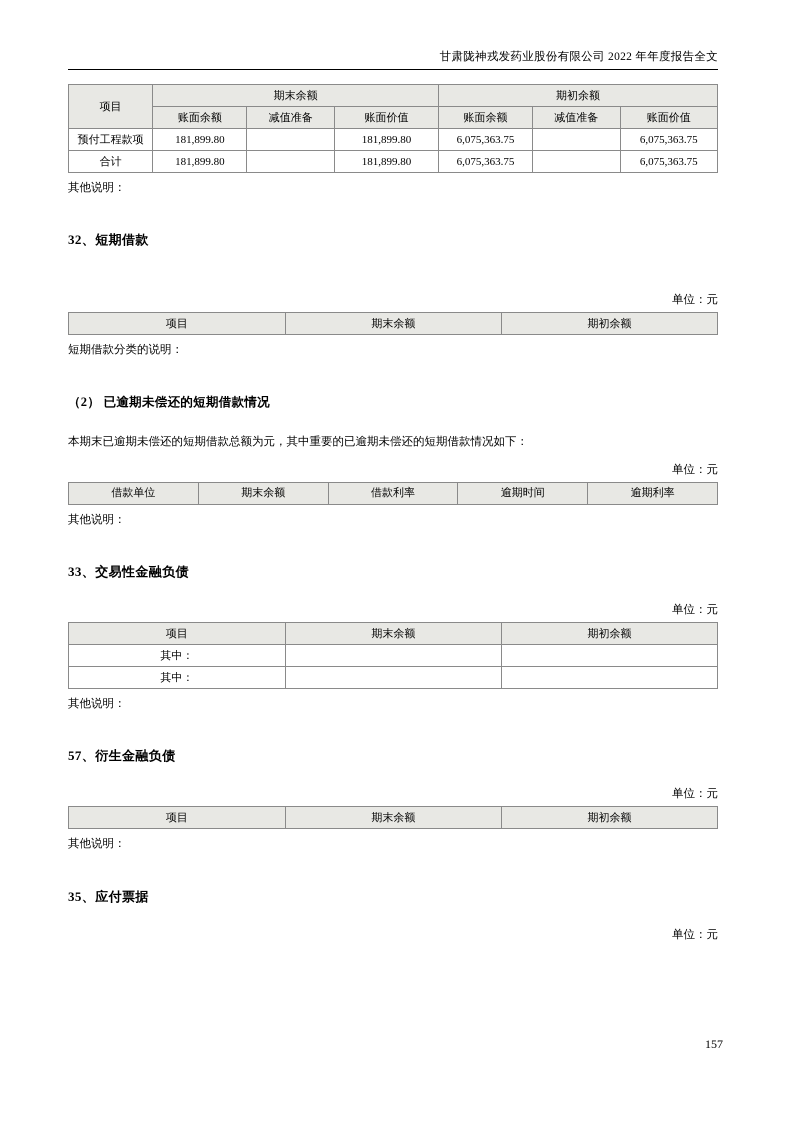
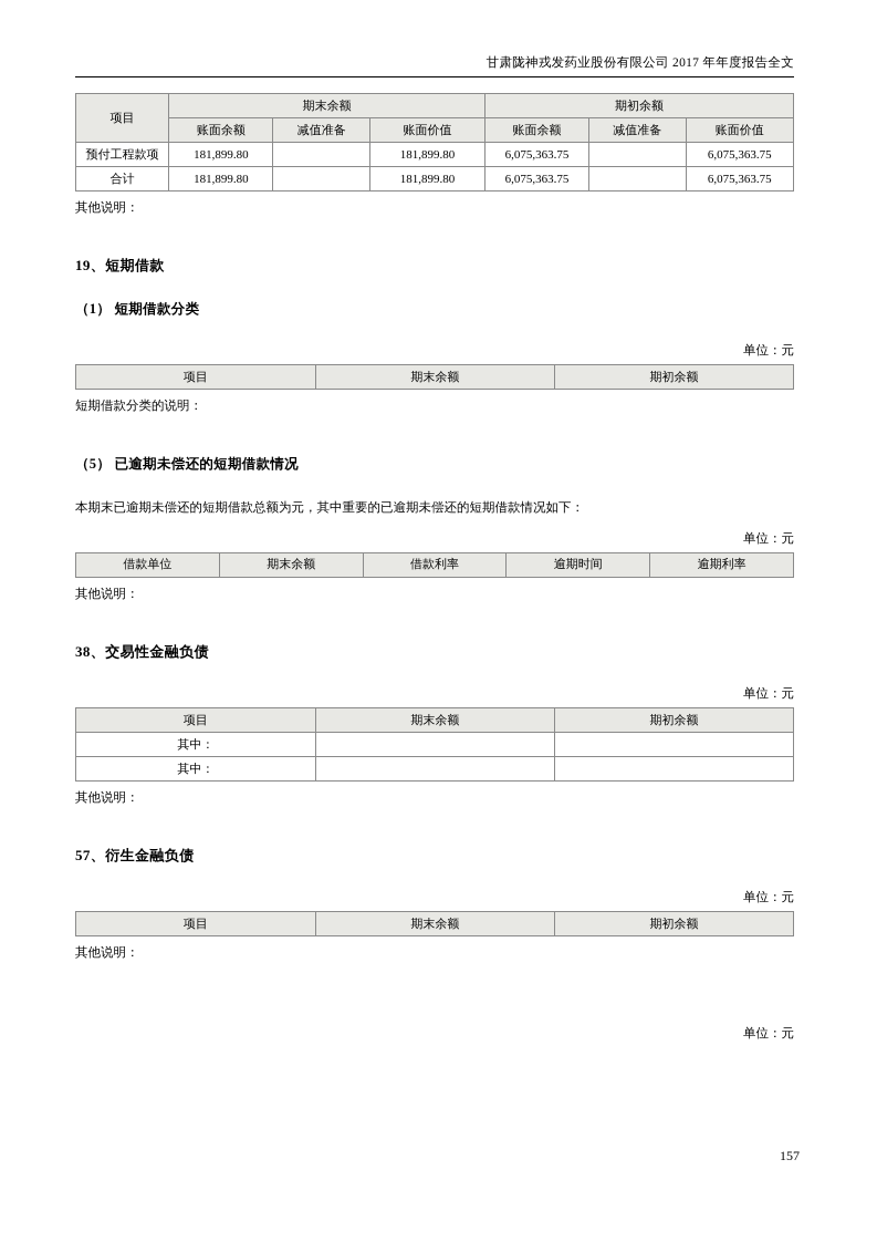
- 甘肃陇神戎发药业股份有限公司 2022 年年度报告全文
+ 甘肃陇神戎发药业股份有限公司 2017 年年度报告全文
  项目	期末余额	期初余额
  账面余额	减值准备	账面价值	账面余额	减值准备	账面价值
  预付工程款项	181,899.80		181,899.80	6,075,363.75		6,075,363.75
  合计	181,899.80		181,899.80	6,075,363.75		6,075,363.75
  其他说明：
- 32、短期借款
+ 19、短期借款
+ （1） 短期借款分类
  单位：元
  项目	期末余额	期初余额
  短期借款分类的说明：
- （2） 已逾期未偿还的短期借款情况
+ （5） 已逾期未偿还的短期借款情况
  本期末已逾期未偿还的短期借款总额为元，其中重要的已逾期未偿还的短期借款情况如下：
  单位：元
  借款单位	期末余额	借款利率	逾期时间	逾期利率
  其他说明：
- 33、交易性金融负债
+ 38、交易性金融负债
  单位：元
  项目	期末余额	期初余额
  其中：
  其中：
  其他说明：
  57、衍生金融负债
  单位：元
  项目	期末余额	期初余额
  其他说明：
- 35、应付票据
  单位：元
  157
